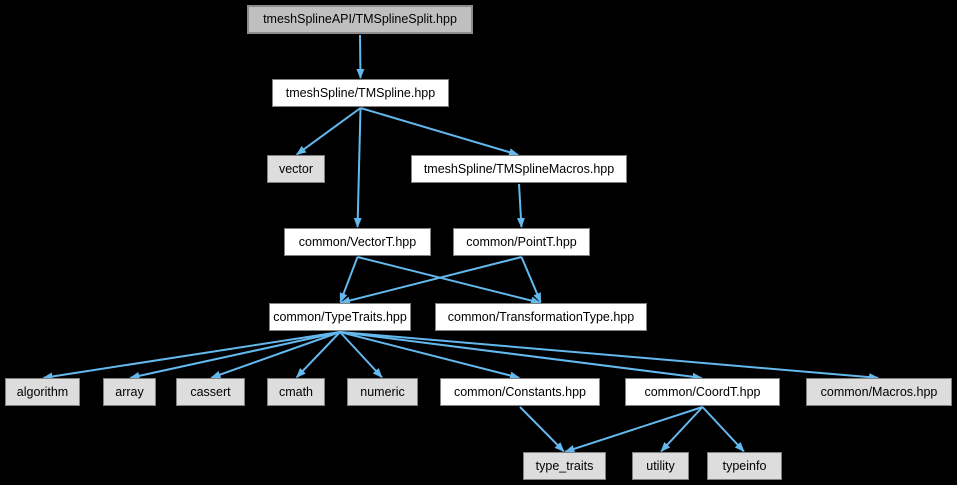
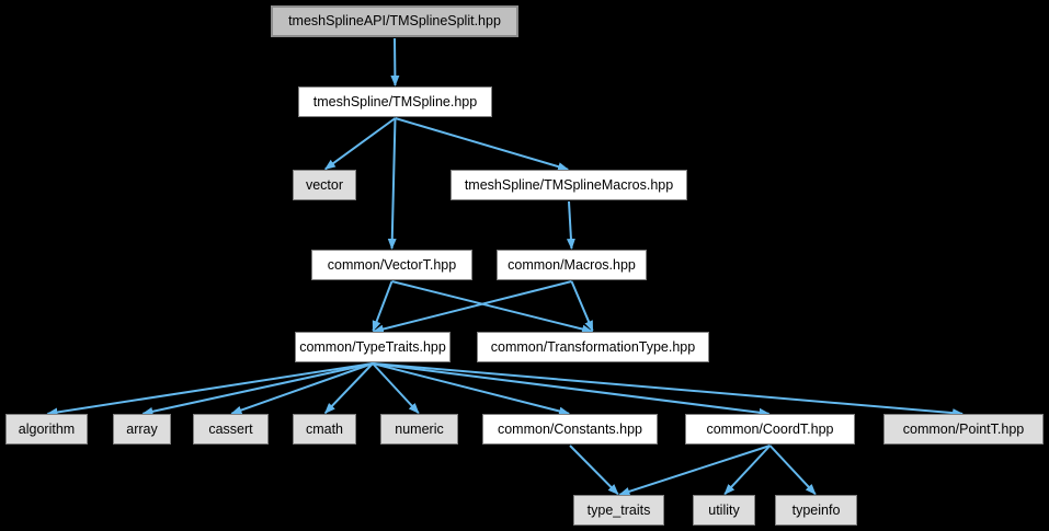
  tmeshSplineAPI/TMSplineSplit.hpp
  tmeshSpline/TMSpline.hpp
  vector
  tmeshSpline/TMSplineMacros.hpp
  common/VectorT.hpp
- common/PointT.hpp
+ common/Macros.hpp
  common/TypeTraits.hpp
  common/TransformationType.hpp
  algorithm
  array
  cassert
  cmath
  numeric
  common/Constants.hpp
  common/CoordT.hpp
- common/Macros.hpp
+ common/PointT.hpp
  type_traits
  utility
  typeinfo
